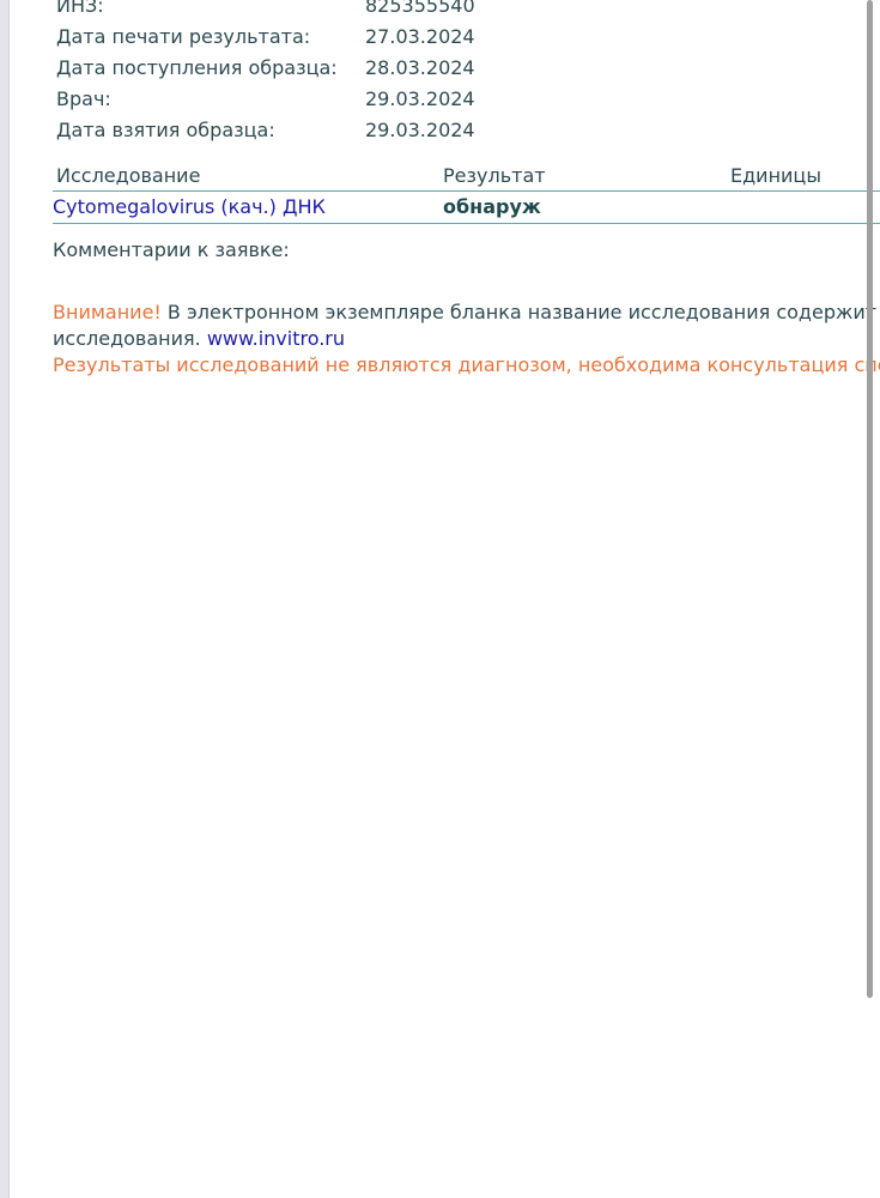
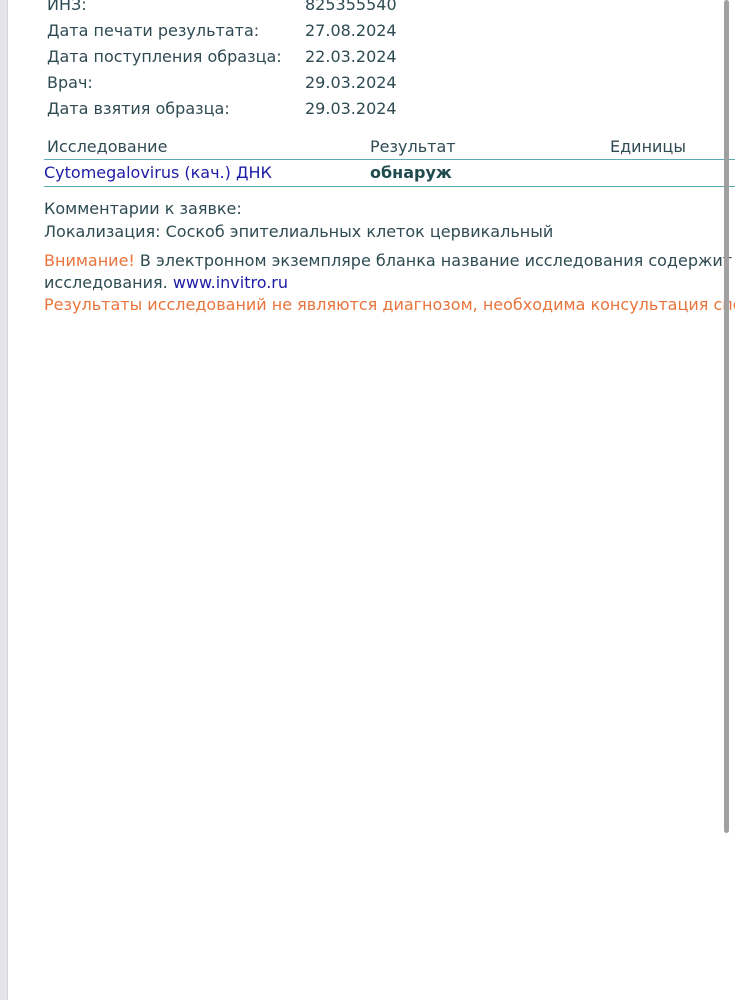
  ИНЗ:
  825355540
  Дата печати результата:
- 27.03.2024
+ 27.08.2024
  Дата поступления образца:
- 28.03.2024
+ 22.03.2024
  Врач:
  29.03.2024
  Дата взятия образца:
  29.03.2024
  Исследование
  Результат
  Единицы
  Cytomegalovirus (кач.) ДНК
  обнаруж
  Комментарии к заявке:
+ Локализация: Соскоб эпителиальных клеток цервикальный
  Внимание! В электронном экземпляре бланка название исследования содержи
  исследования. www.invitro.ru
  Результаты исследований не являются диагнозом, необходима консультация с
